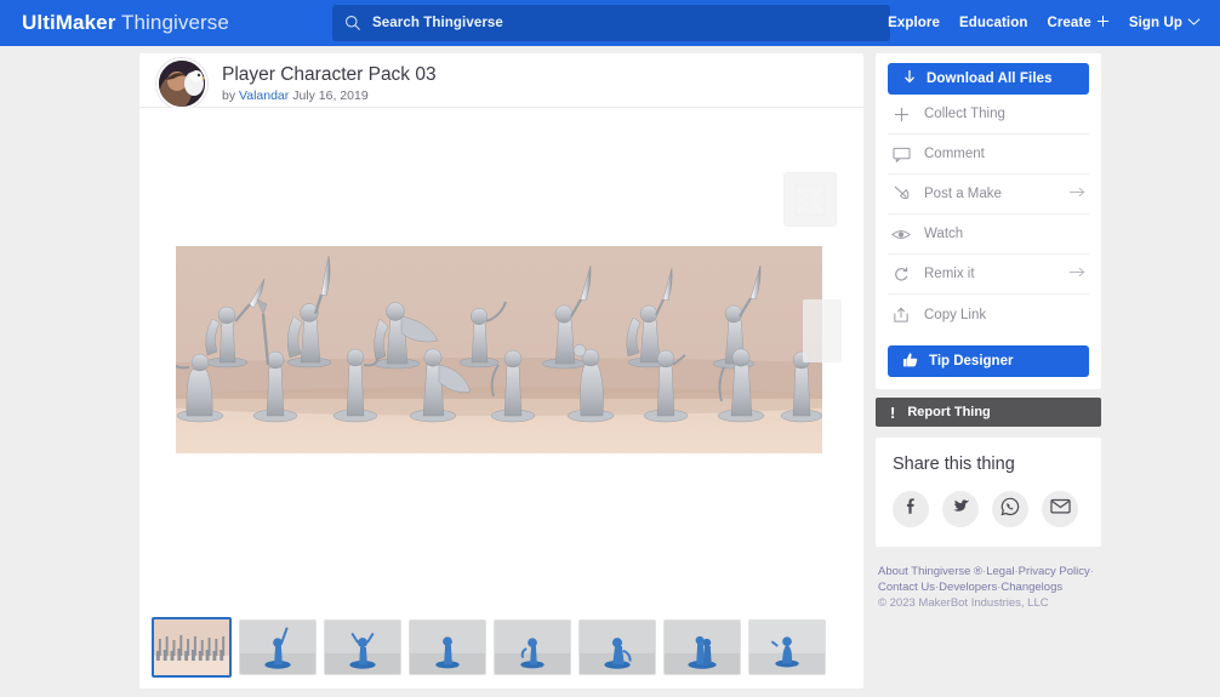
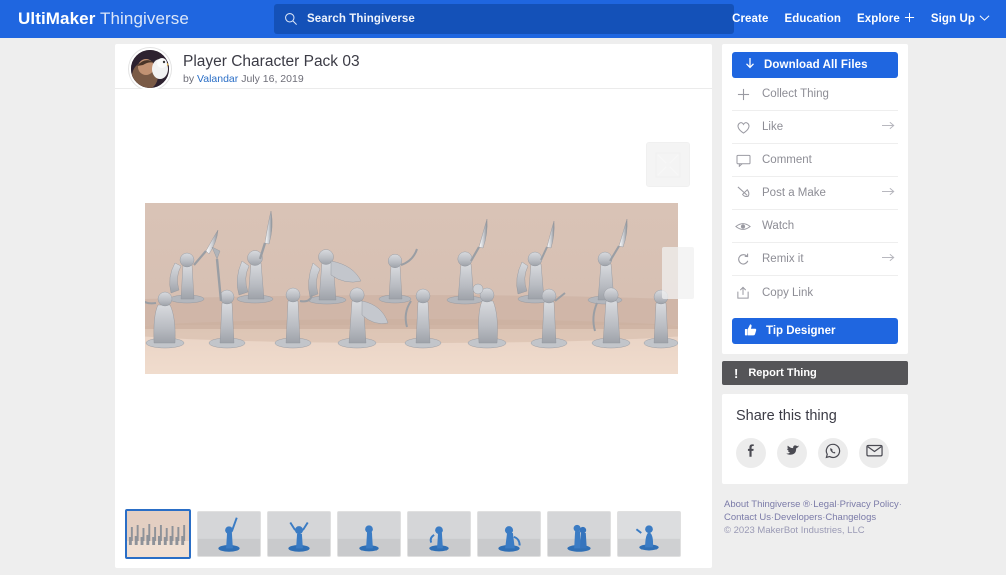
  UltiMaker Thingiverse
  Search Thingiverse
- Explore
+ Create
  Education
- Create
+ Explore
  Sign Up
  Player Character Pack 03
  by Valandar July 16, 2019
  Download All Files
  Collect Thing
+ Like
  Comment
  Post a Make
  Watch
  Remix it
  Copy Link
  Tip Designer
  !
  Report Thing
  Share this thing
  About Thingiverse ®·Legal·Privacy Policy·
  Contact Us·Developers·Changelogs
  © 2023 MakerBot Industries, LLC
